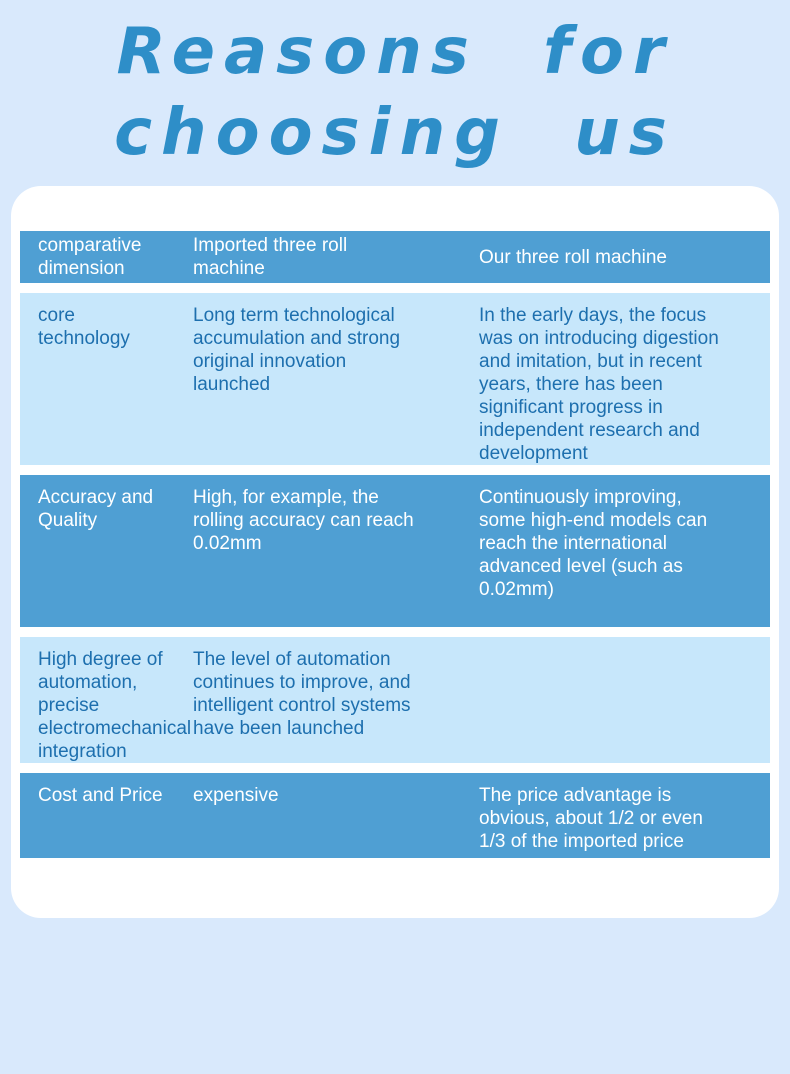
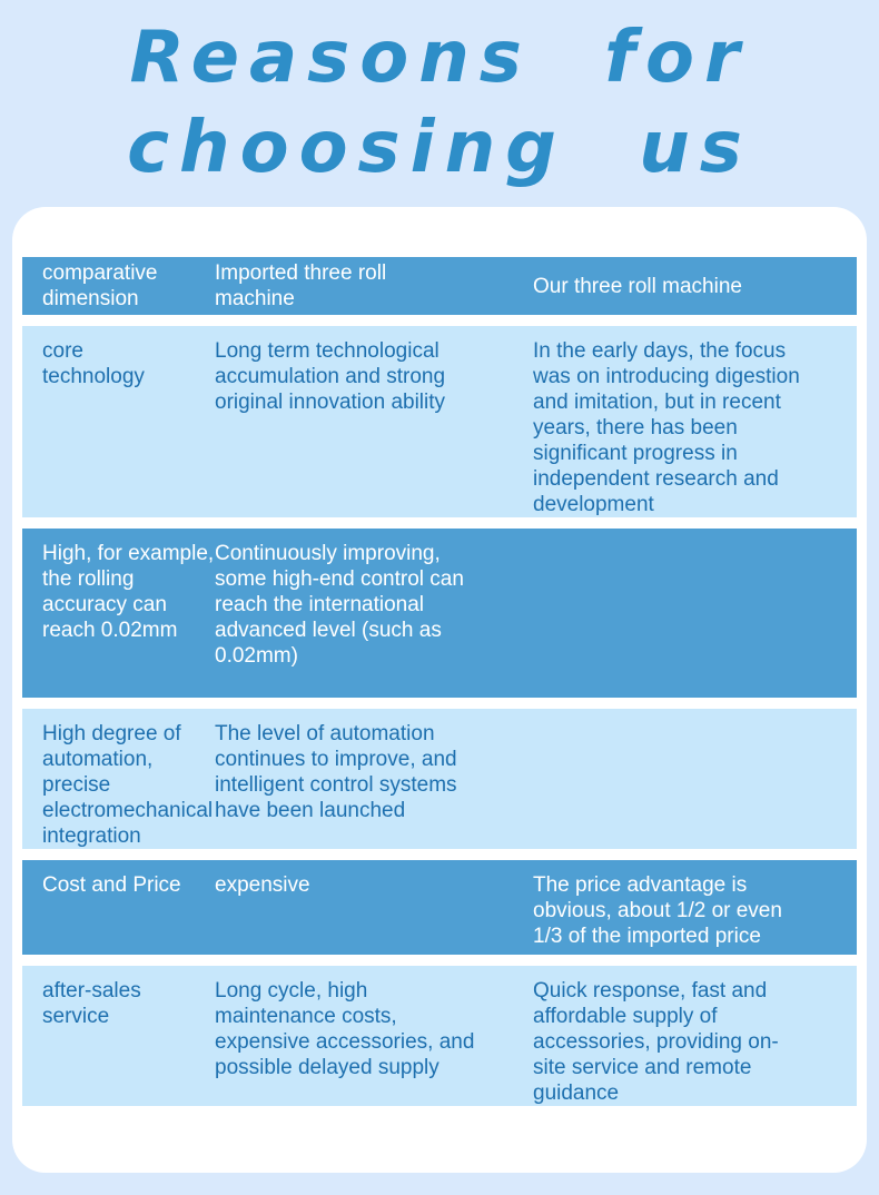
  Reasons for
  choosing us
  comparative dimension
  Imported three roll machine
  Our three roll machine
  core technology
- Long term technological accumulation and strong original innovation launched
+ Long term technological accumulation and strong original innovation ability
  In the early days, the focus was on introducing digestion and imitation, but in recent years, there has been significant progress in independent research and development
- Accuracy and Quality
  High, for example, the rolling accuracy can reach 0.02mm
- Continuously improving, some high-end models can reach the international advanced level (such as 0.02mm)
+ Continuously improving, some high-end control can reach the international advanced level (such as 0.02mm)
  High degree of automation, precise electromechanical integration
  The level of automation continues to improve, and intelligent control systems have been launched
  Cost and Price
  expensive
  The price advantage is obvious, about 1/2 or even 1/3 of the imported price
+ after-sales service
+ Long cycle, high maintenance costs, expensive accessories, and possible delayed supply
+ Quick response, fast and affordable supply of accessories, providing on-site service and remote guidance
